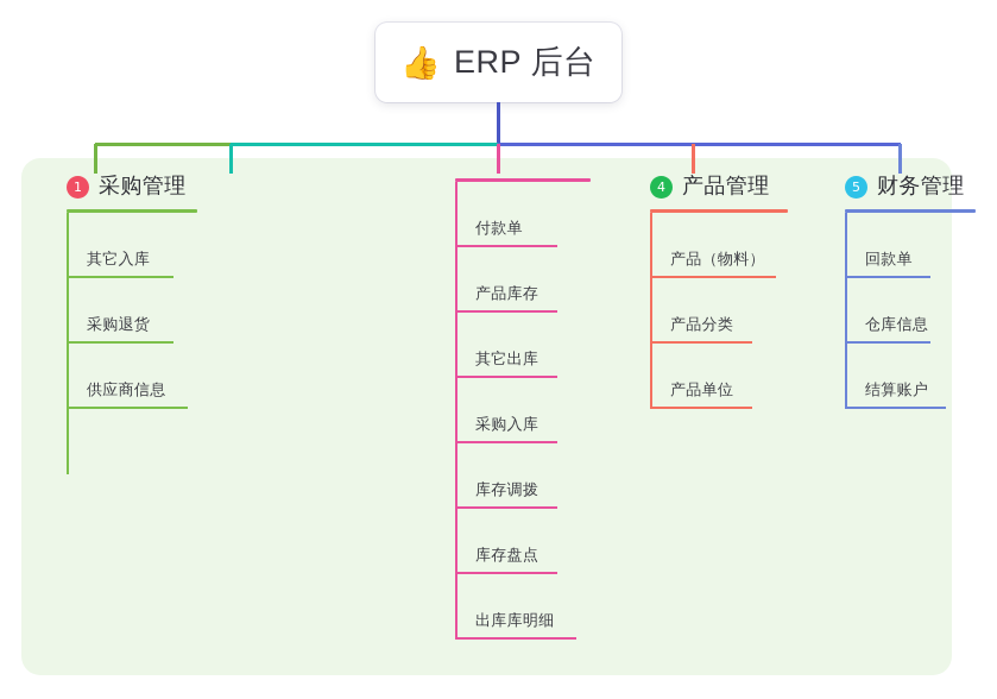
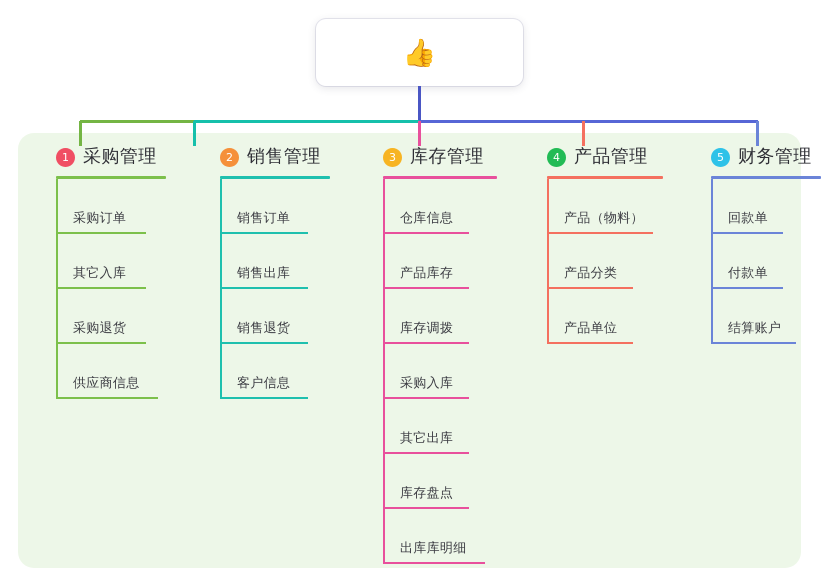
  👍
- ERP 后台
  1
  采购管理
+ 采购订单
  其它入库
  采购退货
  供应商信息
+ 2
+ 销售管理
+ 销售订单
+ 销售出库
+ 销售退货
+ 客户信息
+ 3
+ 库存管理
- 付款单
+ 仓库信息
  产品库存
- 其它出库
+ 库存调拨
  采购入库
- 库存调拨
+ 其它出库
  库存盘点
  出库库明细
  4
  产品管理
  产品（物料）
  产品分类
  产品单位
  5
  财务管理
  回款单
- 仓库信息
+ 付款单
  结算账户
